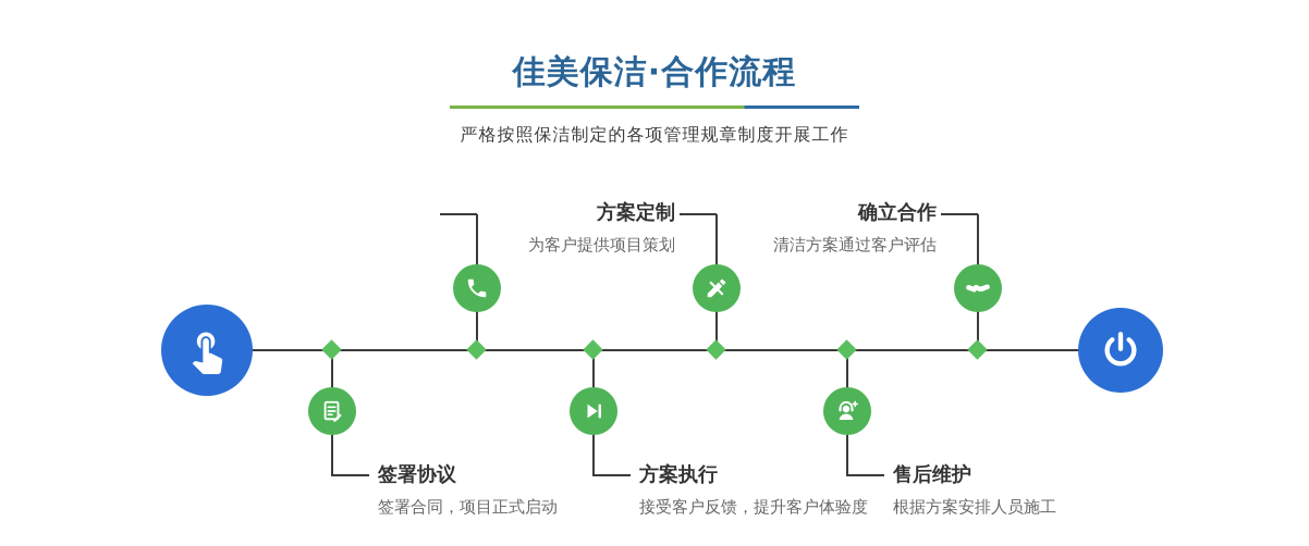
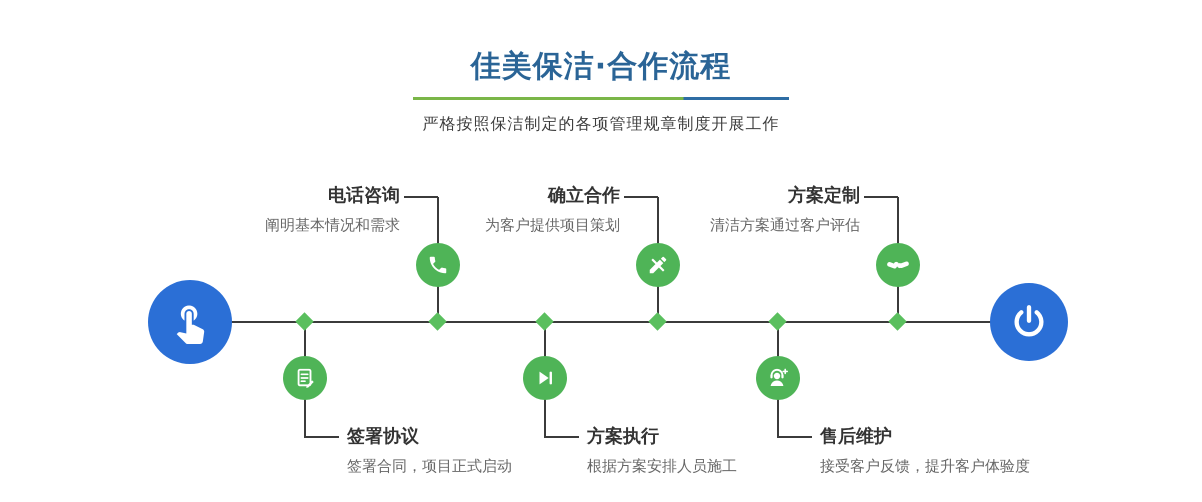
  佳美保洁·合作流程
  严格按照保洁制定的各项管理规章制度开展工作
+ 电话咨询
+ 阐明基本情况和需求
- 方案定制
+ 确立合作
  为客户提供项目策划
- 确立合作
+ 方案定制
  清洁方案通过客户评估
  签署协议
  签署合同，项目正式启动
  方案执行
- 接受客户反馈，提升客户体验度
+ 根据方案安排人员施工
  售后维护
- 根据方案安排人员施工
+ 接受客户反馈，提升客户体验度
